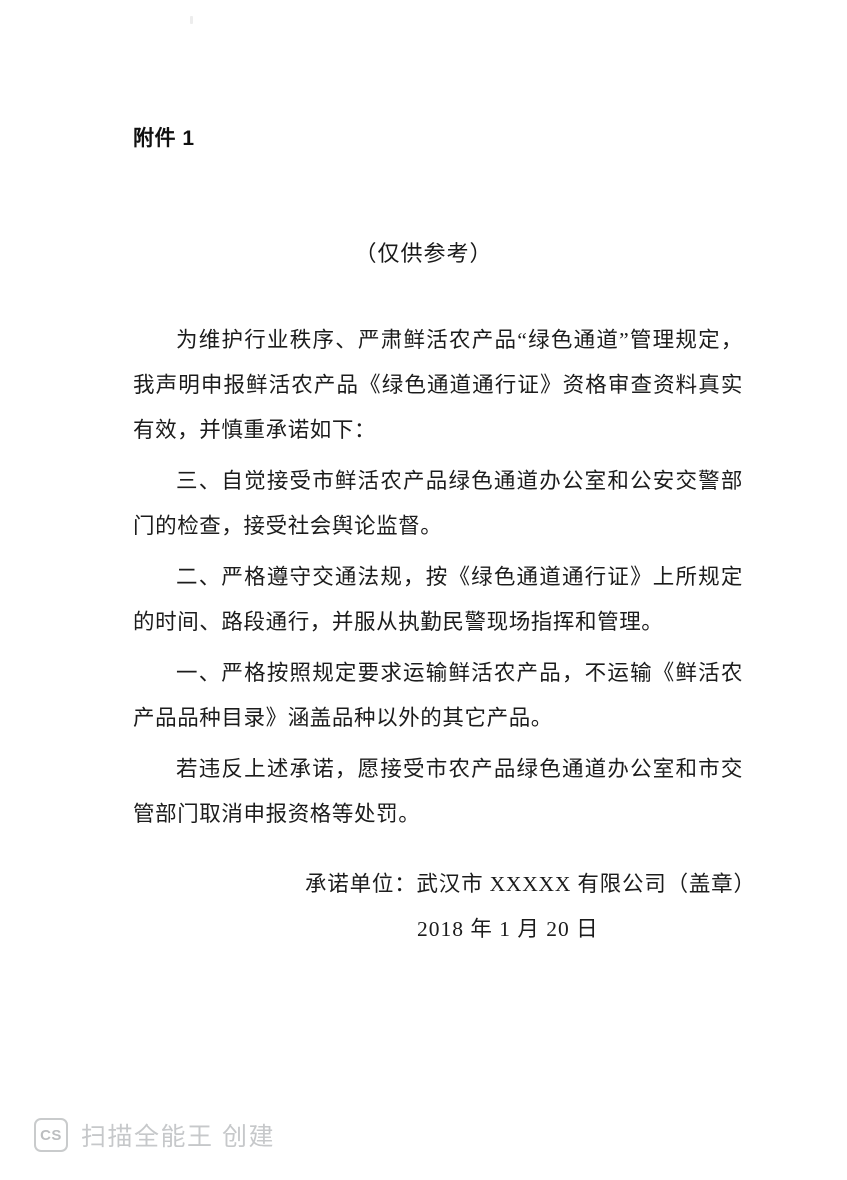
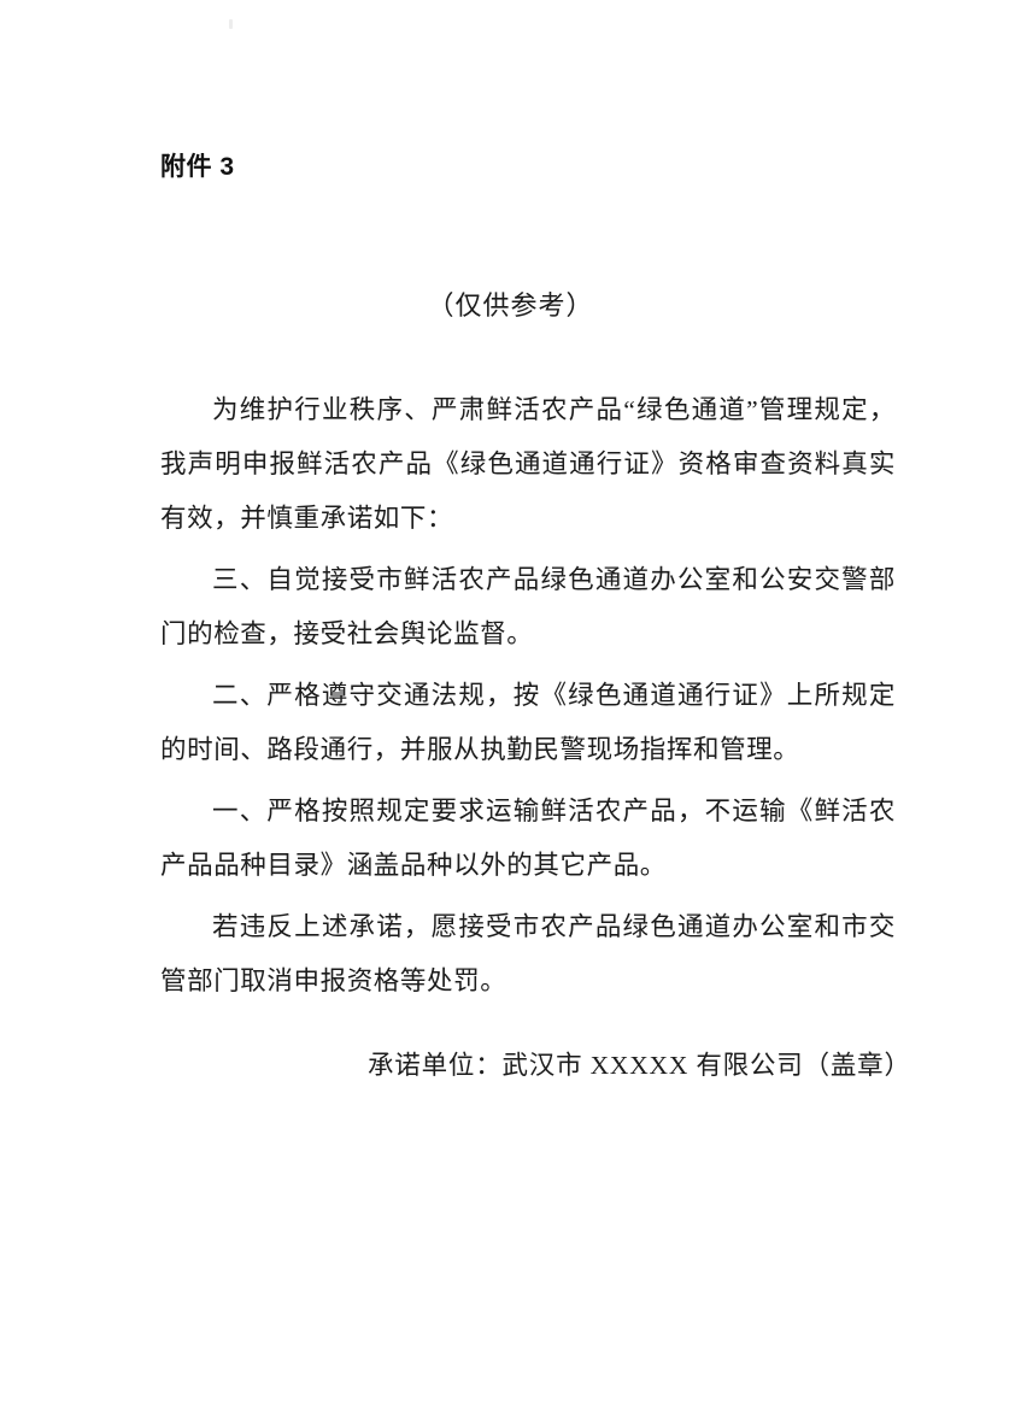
- 附件 1
+ 附件 3
  （仅供参考）
  为维护行业秩序、严肃鲜活农产品“绿色通道”管理规定，我声明申报鲜活农产品《绿色通道通行证》资格审查资料真实有效，并慎重承诺如下：
  三、自觉接受市鲜活农产品绿色通道办公室和公安交警部门的检查，接受社会舆论监督。
  二、严格遵守交通法规，按《绿色通道通行证》上所规定的时间、路段通行，并服从执勤民警现场指挥和管理。
  一、严格按照规定要求运输鲜活农产品，不运输《鲜活农产品品种目录》涵盖品种以外的其它产品。
  若违反上述承诺，愿接受市农产品绿色通道办公室和市交管部门取消申报资格等处罚。
  承诺单位：武汉市 XXXXX 有限公司（盖章）
- 2018 年 1 月 20 日
- CS
- 扫描全能王 创建
